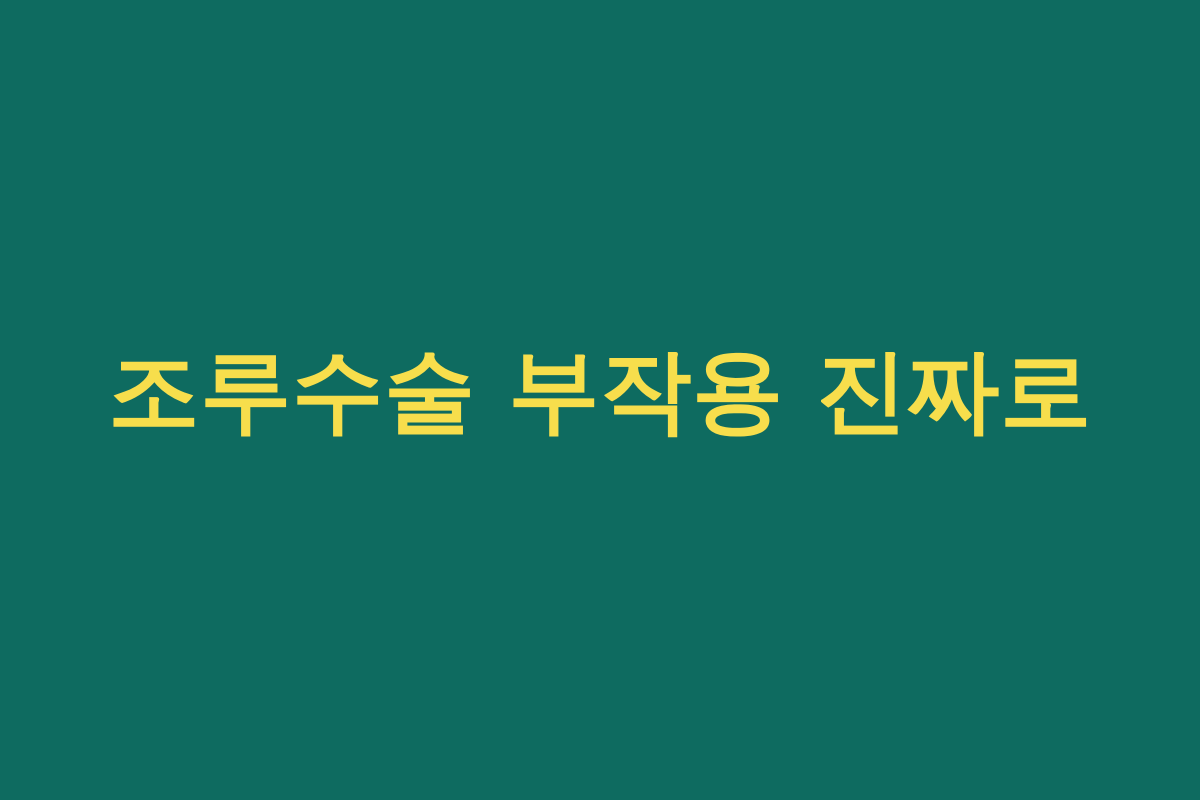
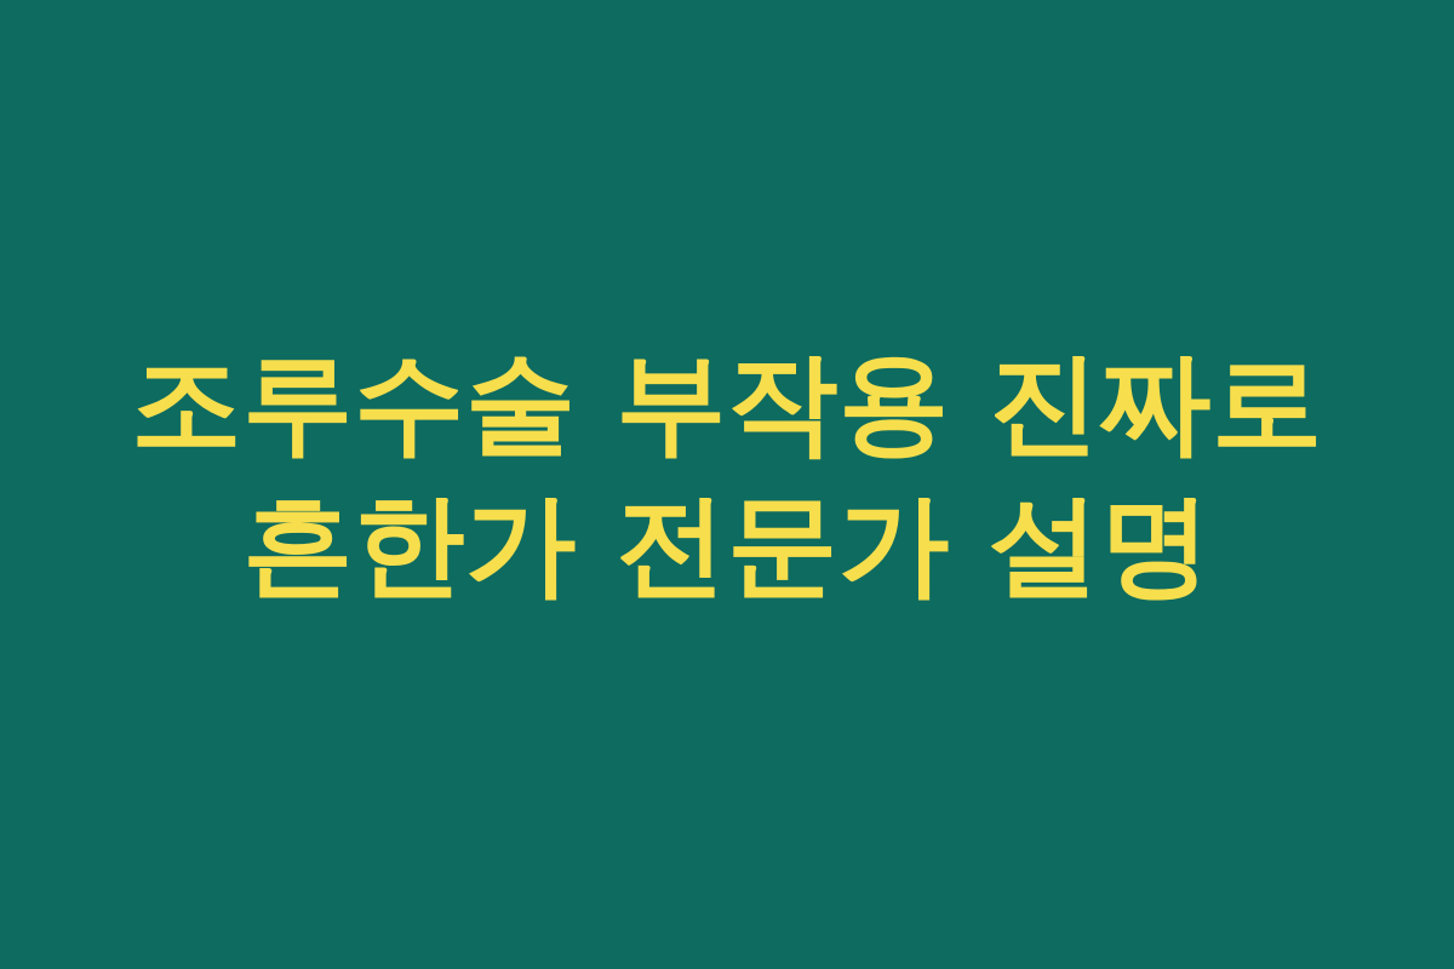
  조루수술 부작용 진짜로
+ 흔한가 전문가 설명
